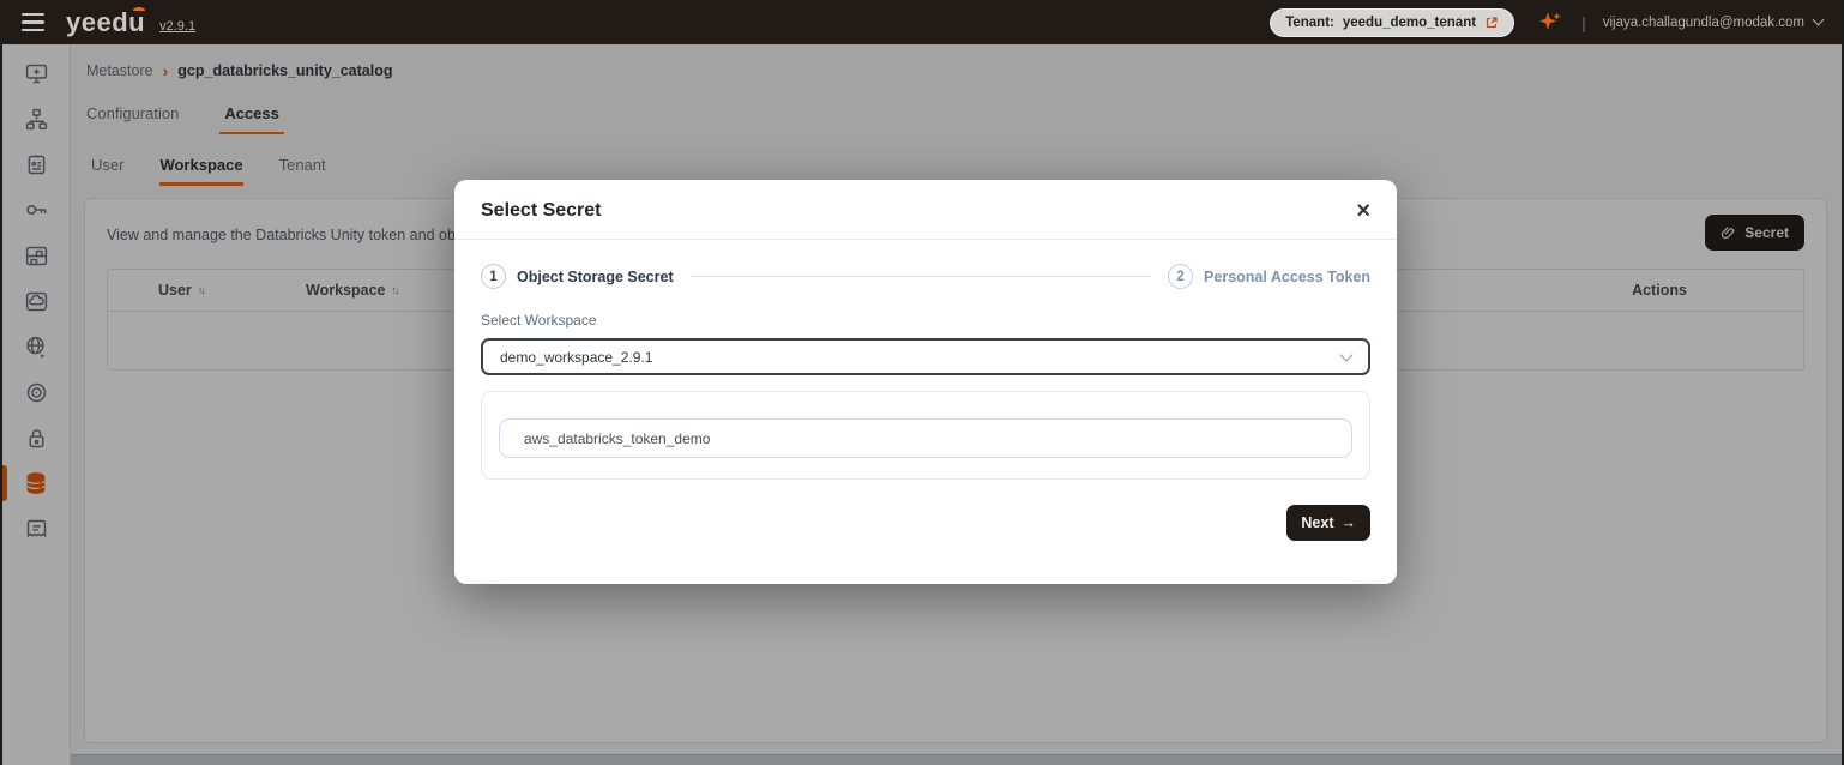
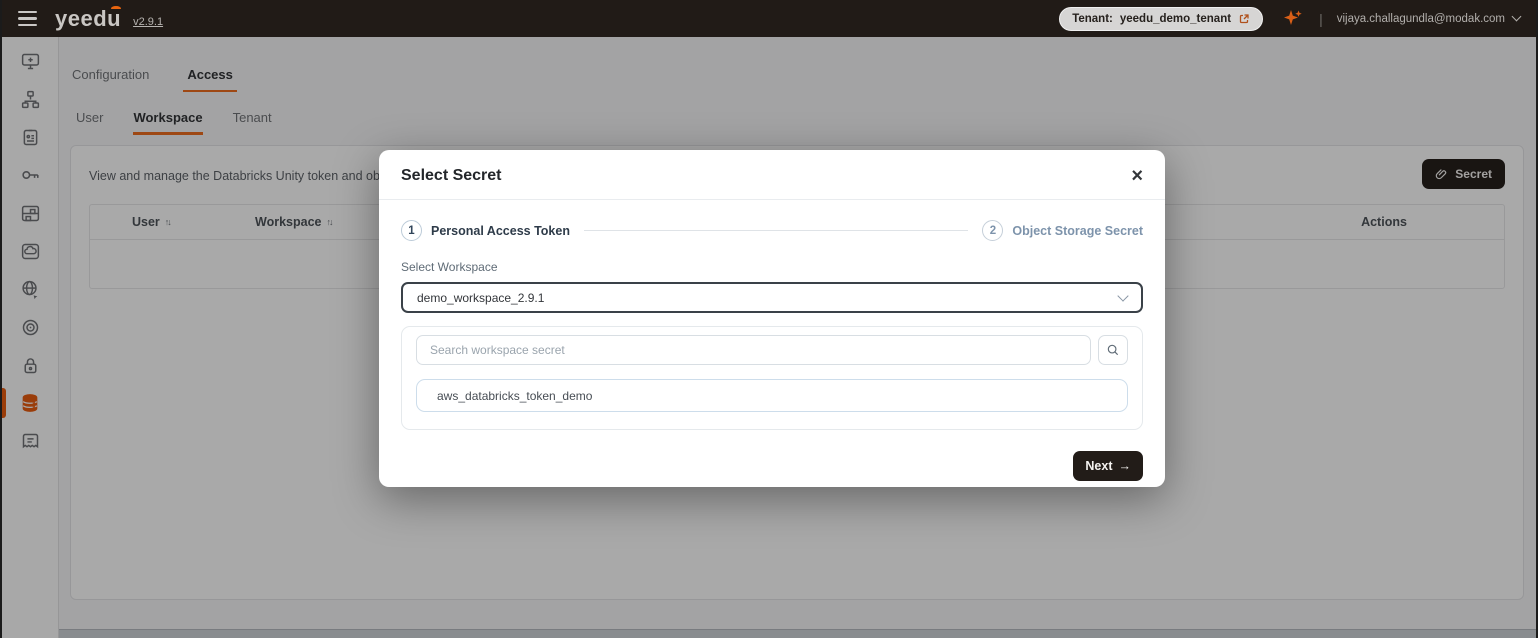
  yeedu
  v2.9.1
  Tenant:
  yeedu_demo_tenant
  |
  vijaya.challagundla@modak.com
- Metastore
- ›
- gcp_databricks_unity_catalog
  Configuration
  Access
  User
  Workspace
  Tenant
  View and manage the Databricks Unity token and ob
  Secret
  User
  ↑↓
  Workspace
  ↑↓
  Actions
  Select Secret
  ×
  1
- Object Storage Secret
+ Personal Access Token
  2
- Personal Access Token
+ Object Storage Secret
  Select Workspace
  demo_workspace_2.9.1
+ Search workspace secret
  aws_databricks_token_demo
  Next
  →
